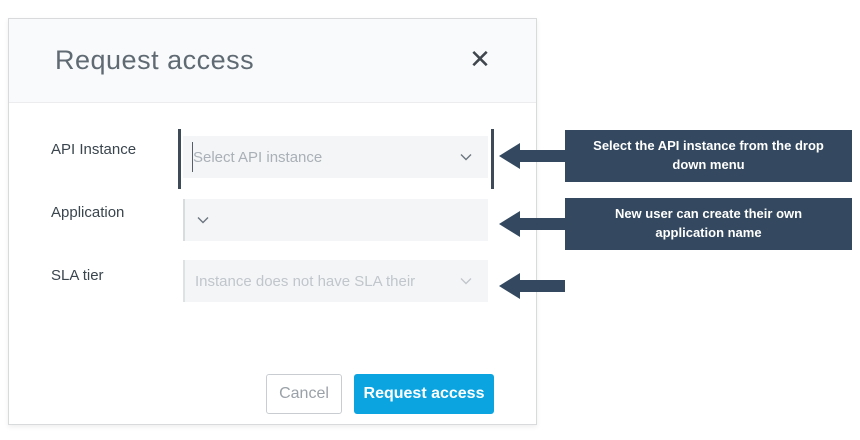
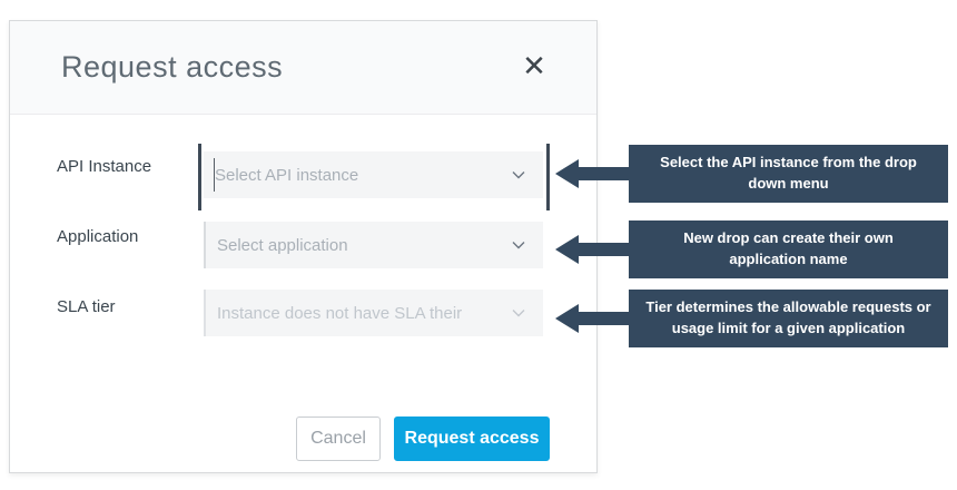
  Request access
  ✕
  API Instance
  Select API instance
  Application
+ Select application
  SLA tier
  Instance does not have SLA their
  Cancel
  Request access
  Select the API instance from the drop down menu
- New user can create their own application name
+ New drop can create their own application name
+ Tier determines the allowable requests or usage limit for a given application
